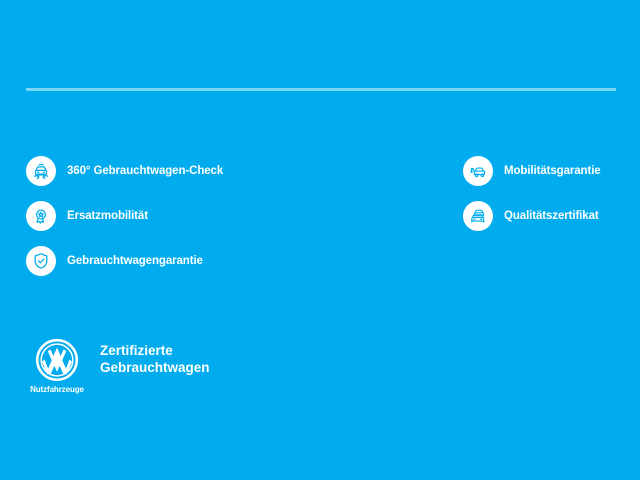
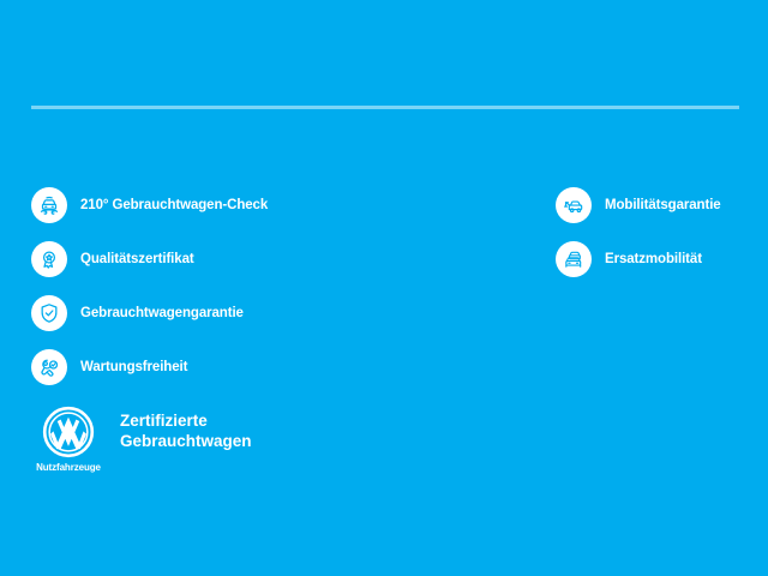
- 360° Gebrauchtwagen-Check
+ 210° Gebrauchtwagen-Check
- Ersatzmobilität
+ Qualitätszertifikat
  Gebrauchtwagengarantie
+ Wartungsfreiheit
  Mobilitätsgarantie
- Qualitätszertifikat
+ Ersatzmobilität
  Nutzfahrzeuge
  Zertifizierte
  Gebrauchtwagen
